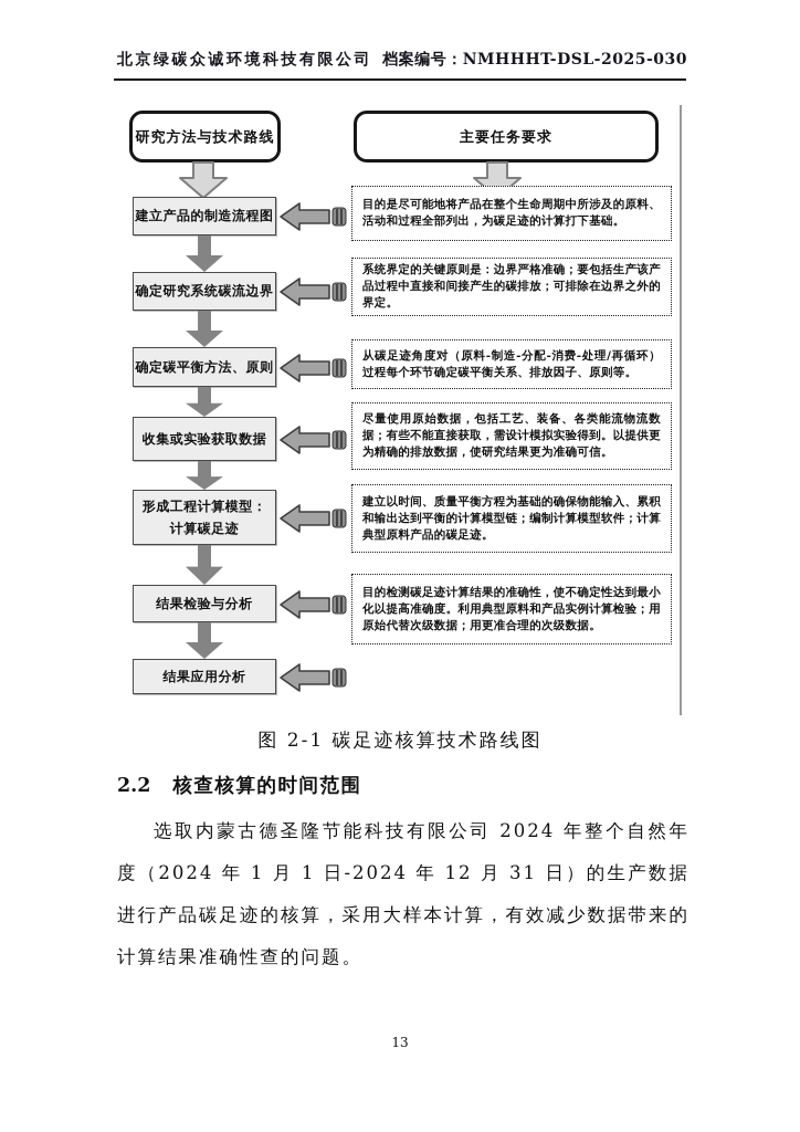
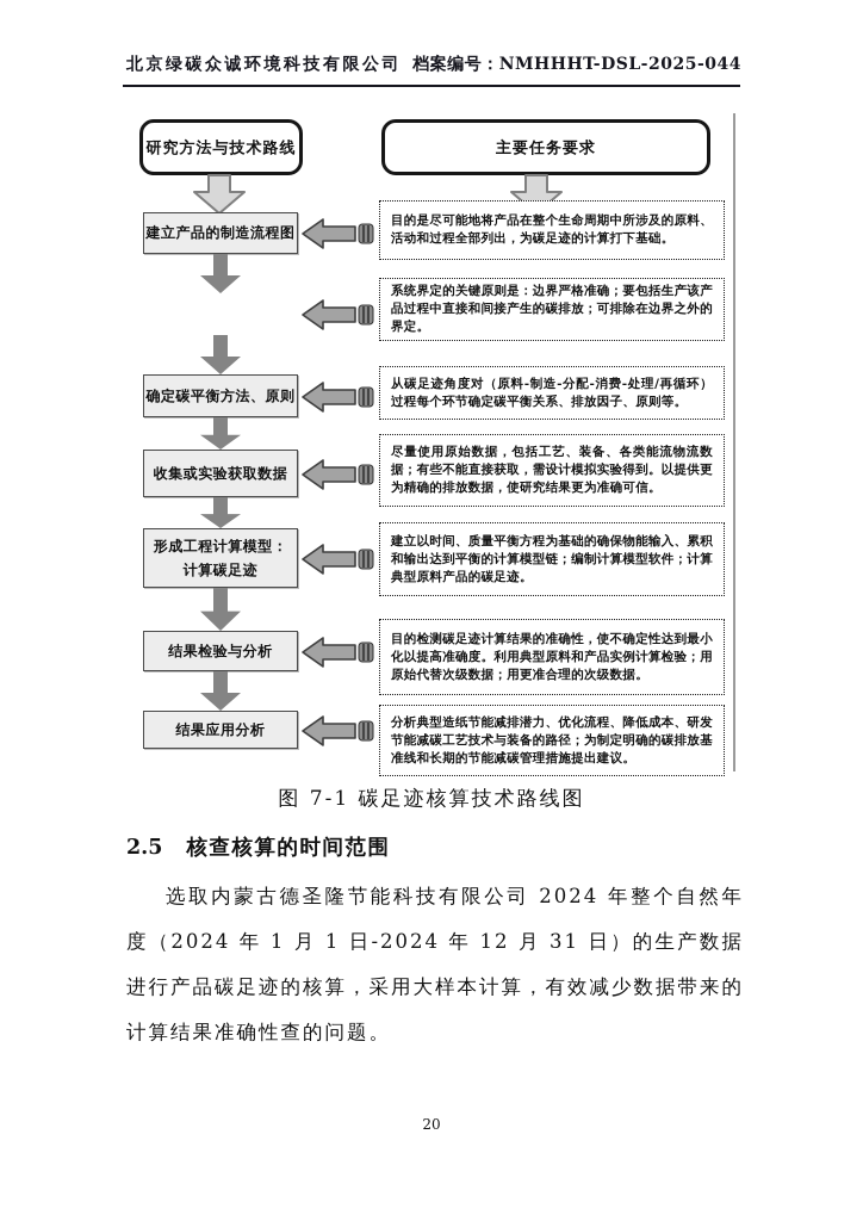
  北京绿碳众诚环境科技有限公司
- 档案编号：NMHHHT-DSL-2025-030
+ 档案编号：NMHHHT-DSL-2025-044
  研究方法与技术路线
  主要任务要求
  建立产品的制造流程图
- 确定研究系统碳流边界
  确定碳平衡方法、原则
  收集或实验获取数据
  形成工程计算模型：
  计算碳足迹
  结果检验与分析
  结果应用分析
  目的是尽可能地将产品在整个生命周期中所涉及的原料、活动和过程全部列出，为碳足迹的计算打下基础。
  系统界定的关键原则是：边界严格准确；要包括生产该产品过程中直接和间接产生的碳排放；可排除在边界之外的界定。
  从碳足迹角度对（原料-制造-分配-消费-处理/再循环）过程每个环节确定碳平衡关系、排放因子、原则等。
  尽量使用原始数据，包括工艺、装备、各类能流物流数据；有些不能直接获取，需设计模拟实验得到。以提供更为精确的排放数据，使研究结果更为准确可信。
  建立以时间、质量平衡方程为基础的确保物能输入、累积和输出达到平衡的计算模型链；编制计算模型软件；计算典型原料产品的碳足迹。
  目的检测碳足迹计算结果的准确性，使不确定性达到最小化以提高准确度。利用典型原料和产品实例计算检验；用原始代替次级数据；用更准合理的次级数据。
+ 分析典型造纸节能减排潜力、优化流程、降低成本、研发节能减碳工艺技术与装备的路径；为制定明确的碳排放基准线和长期的节能减碳管理措施提出建议。
- 图 2-1 碳足迹核算技术路线图
+ 图 7-1 碳足迹核算技术路线图
- 2.2 核查核算的时间范围
+ 2.5 核查核算的时间范围
  选取内蒙古德圣隆节能科技有限公司 2024 年整个自然年度（2024 年 1 月 1 日-2024 年 12 月 31 日）的生产数据进行产品碳足迹的核算，采用大样本计算，有效减少数据带来的计算结果准确性查的问题。
- 13
+ 20
